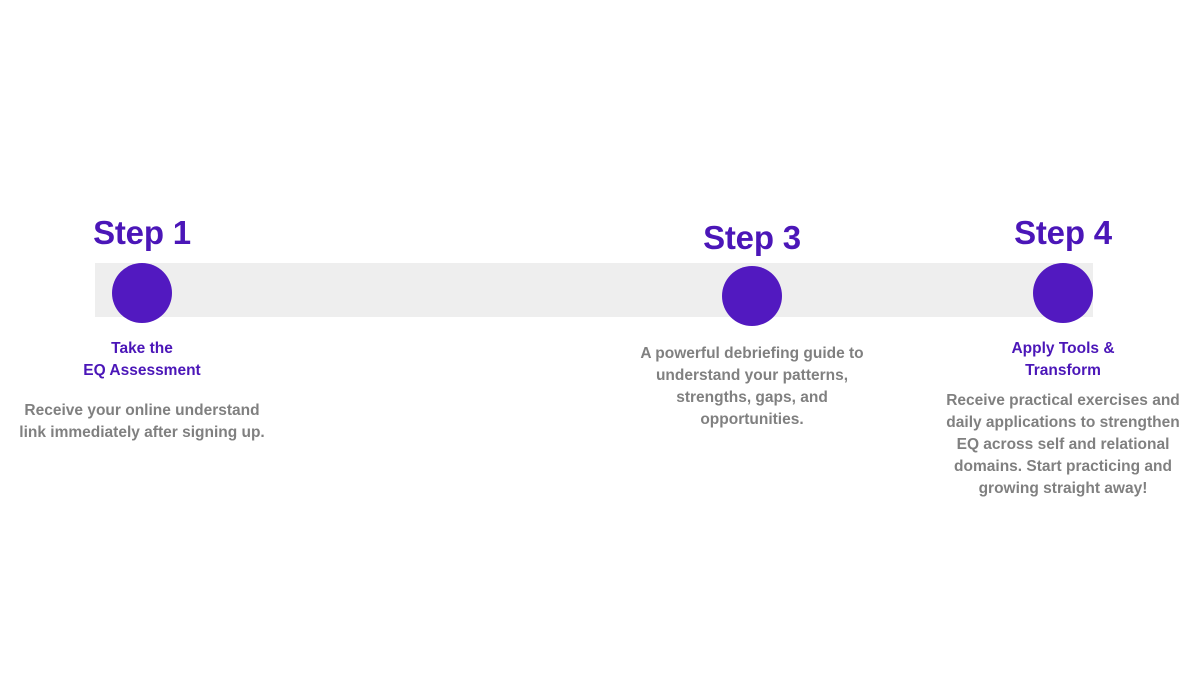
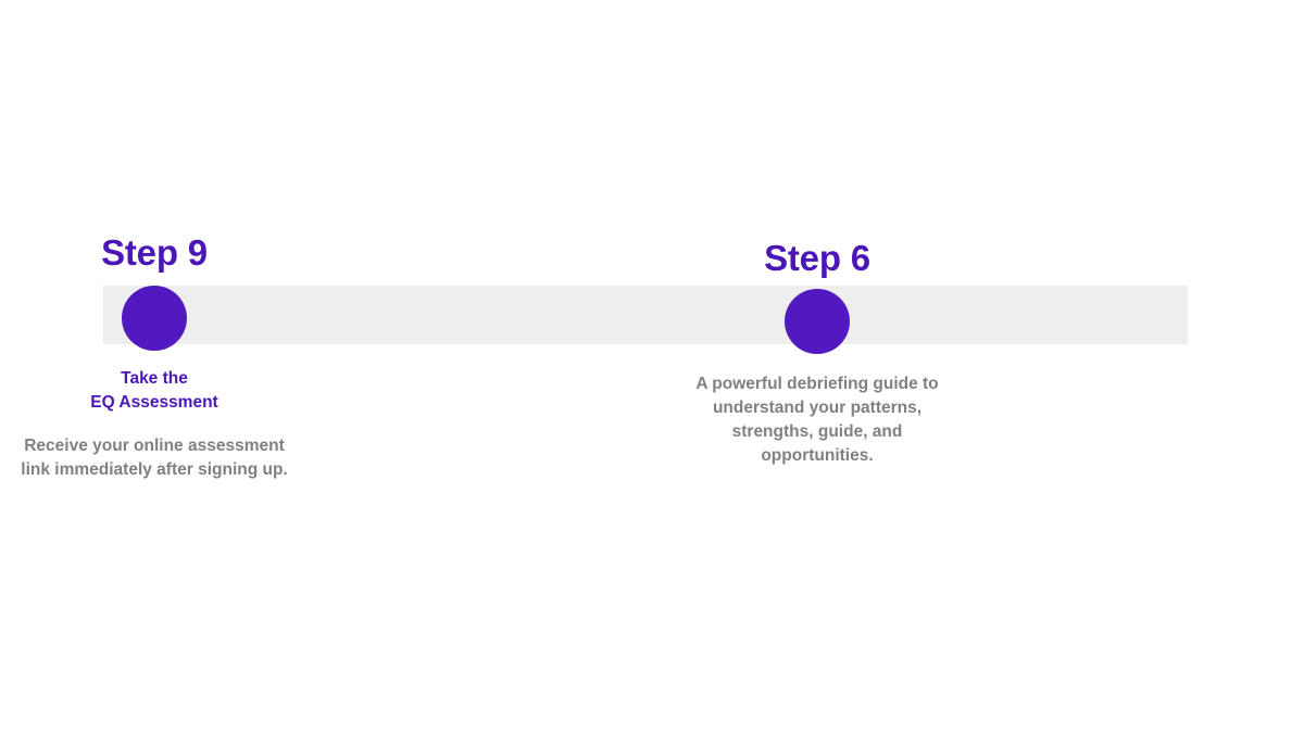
- Step 1
+ Step 9
  Take the
  EQ Assessment
- Receive your online understand link immediately after signing up.
+ Receive your online assessment link immediately after signing up.
- Step 3
+ Step 6
- A powerful debriefing guide to understand your patterns, strengths, gaps, and opportunities.
+ A powerful debriefing guide to understand your patterns, strengths, guide, and opportunities.
- Step 4
- Apply Tools &
- Transform
- Receive practical exercises and daily applications to strengthen EQ across self and relational domains. Start practicing and growing straight away!
